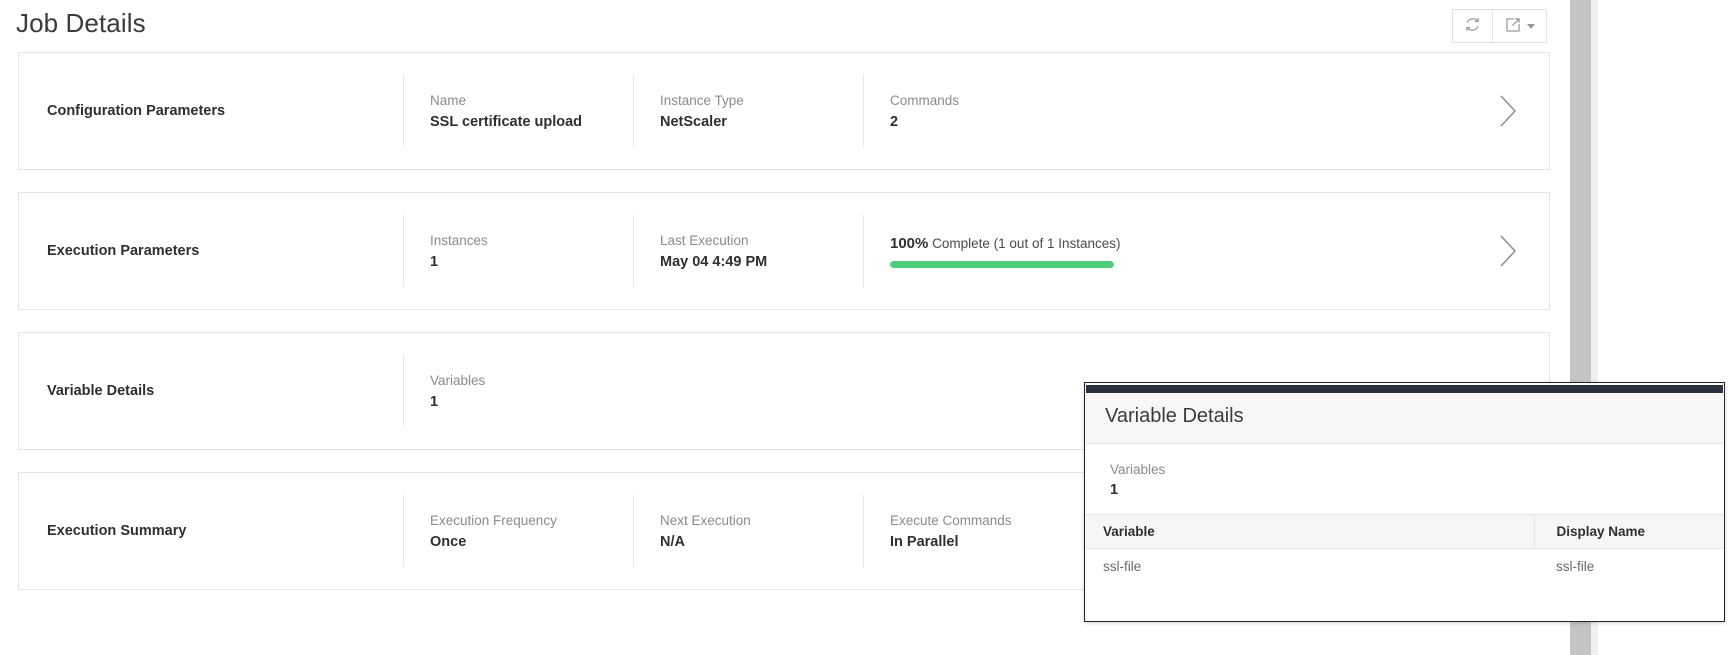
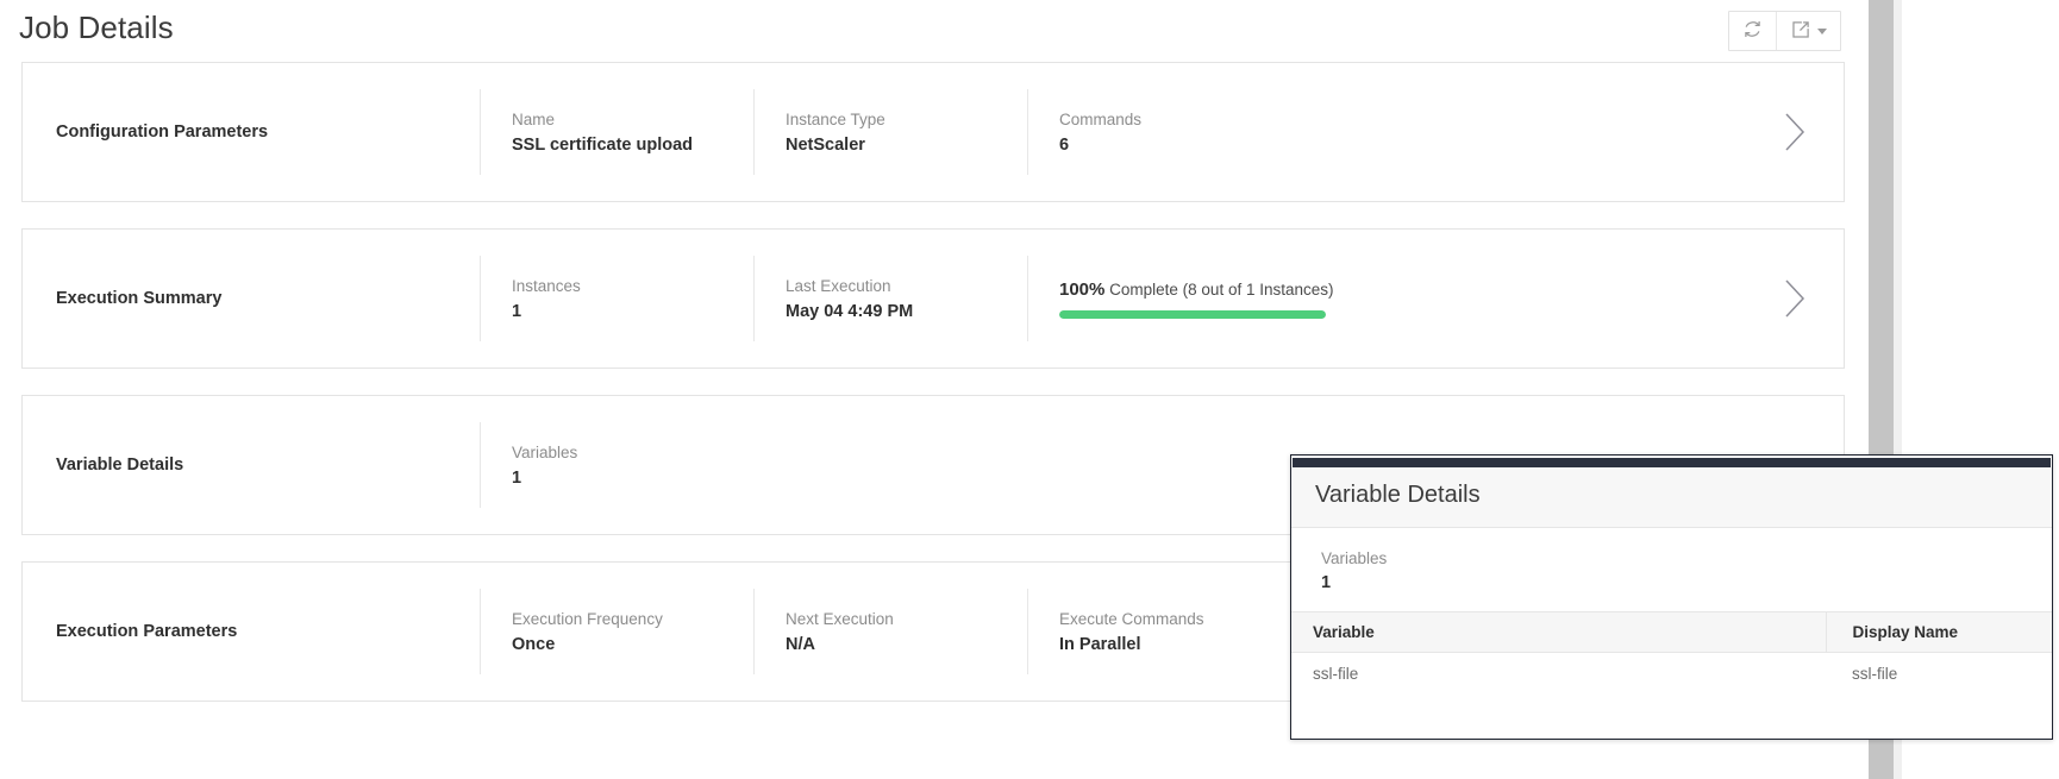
  Job Details
  Configuration Parameters
  Name
  SSL certificate upload
  Instance Type
  NetScaler
  Commands
- 2
+ 6
- Execution Parameters
+ Execution Summary
  Instances
  1
  Last Execution
  May 04 4:49 PM
- 100% Complete (1 out of 1 Instances)
+ 100% Complete (8 out of 1 Instances)
  Variable Details
  Variables
  1
- Execution Summary
+ Execution Parameters
  Execution Frequency
  Once
  Next Execution
  N/A
  Execute Commands
  In Parallel
  Variable Details
  Variables
  1
  Variable	Display Name
  ssl-file	ssl-file
